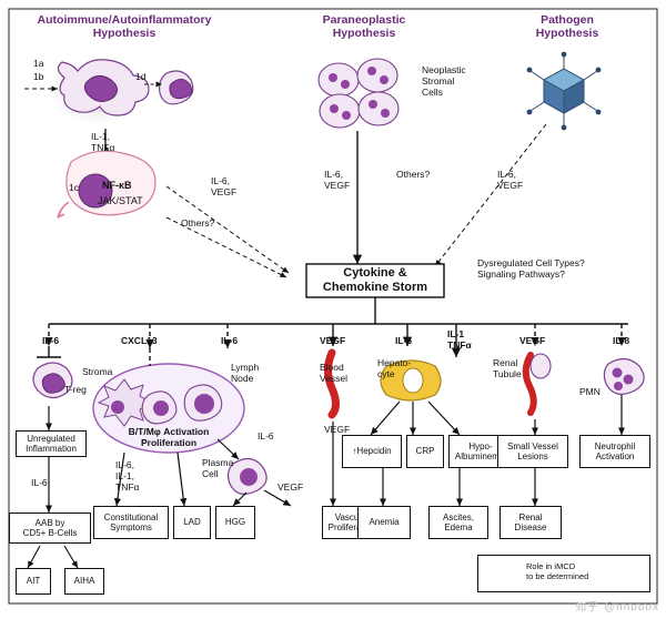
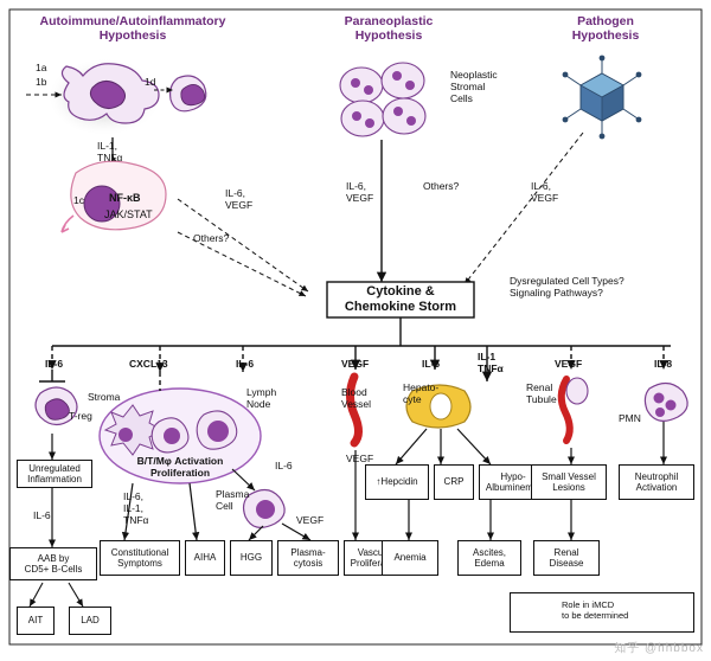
  Autoimmune/Autoinflammatory
  Hypothesis
  Paraneoplastic
  Hypothesis
  Pathogen
  Hypothesis
  1a
  1b
  1c
  1d
  IL-1,
  TNFα
  NF-κB
  JAK/STAT
  IL-6,
  VEGF
  Others?
  IL-6,
  VEGF
  Others?
  IL-6,
  VEGF
  Neoplastic
  Stromal
  Cells
  Dysregulated Cell Types?
  Signaling Pathways?
  Cytokine &
  Chemokine Storm
  IL-6
  CXCL13
  IL-6
  VEGF
  IL-6
  IL-1
  TNFα
  VEGF
  IL-8
  T-reg
  Stroma
  Lymph
  Node
  B/T/Mφ Activation
  Proliferation
  Plasma
  Cell
  Blood
  Vessel
  Hepato-
  cyte
  Renal
  Tubule
  PMN
  IL-6
  IL-6,
  IL-1,
  TNFα
  IL-6
  VEGF
  VEGF
  Unregulated
  Inflammation
  AAB by
  CD5+ B-Cells
  AIT
- AIHA
+ LAD
  Constitutional
  Symptoms
- LAD
+ AIHA
  HGG
+ Plasma-
+ cytosis
  ↑Hepcidin
  CRP
  Hypo-
  Albuminem
  Anemia
  Ascites,
  Edema
  Renal
  Disease
  Small Vessel
  Lesions
  Neutrophil
  Activation
  Role in iMCD
  to be determined
  知乎 @hhbbox
